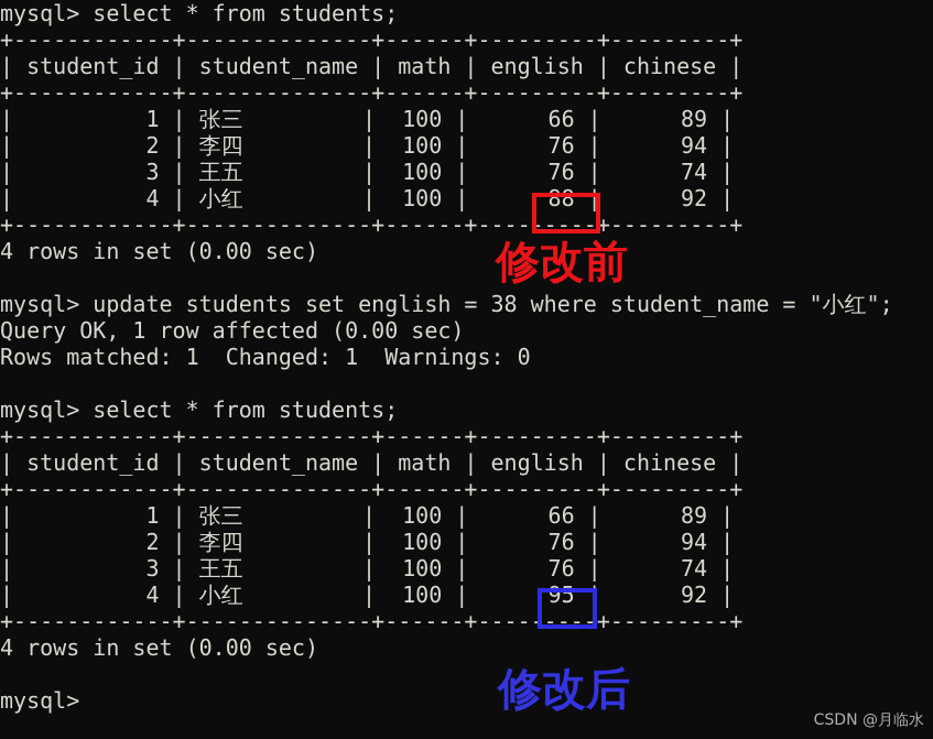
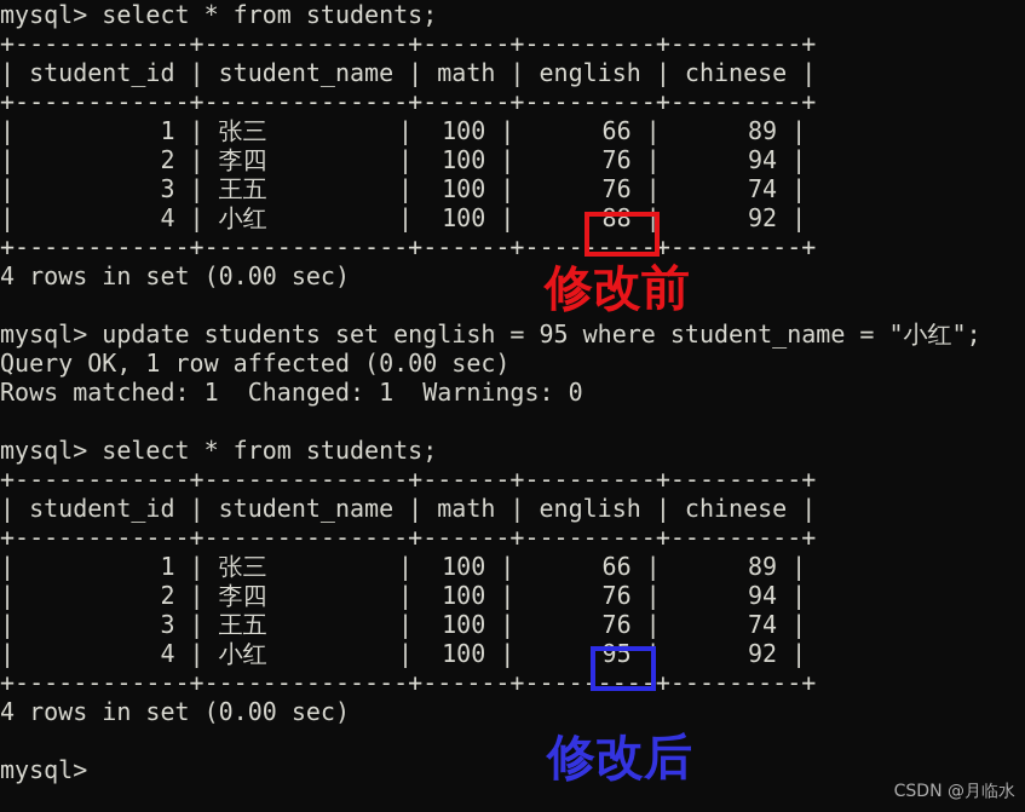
  mysql> select * from students;
  +------------+--------------+------+---------+---------+
  | student_id | student_name | math | english | chinese |
  +------------+--------------+------+---------+---------+
  | 1 | 张三 | 100 | 66 | 89 |
  | 2 | 李四 | 100 | 76 | 94 |
  | 3 | 王五 | 100 | 76 | 74 |
  | 4 | 小红 | 100 | 88 | 92 |
  +------------+--------------+------+---------+---------+
  4 rows in set (0.00 sec)
- mysql> update students set english = 38 where student_name = "小红";
+ mysql> update students set english = 95 where student_name = "小红";
  Query OK, 1 row affected (0.00 sec)
  Rows matched: 1 Changed: 1 Warnings: 0
  mysql> select * from students;
  +------------+--------------+------+---------+---------+
  | student_id | student_name | math | english | chinese |
  +------------+--------------+------+---------+---------+
  | 1 | 张三 | 100 | 66 | 89 |
  | 2 | 李四 | 100 | 76 | 94 |
  | 3 | 王五 | 100 | 76 | 74 |
  | 4 | 小红 | 100 | 95 | 92 |
  +------------+--------------+------+---------+---------+
  4 rows in set (0.00 sec)
  mysql>
  修改前
  修改后
  CSDN @月临水
